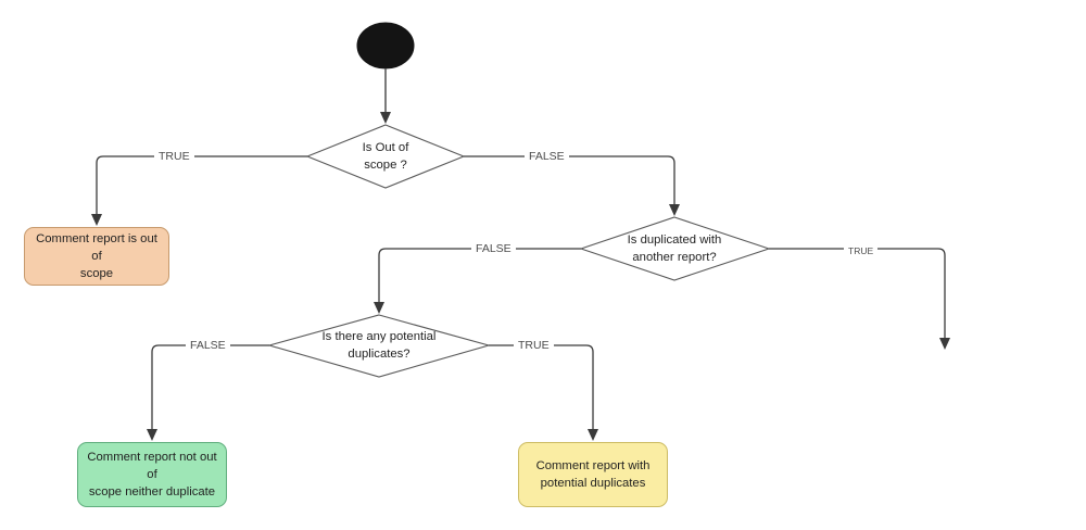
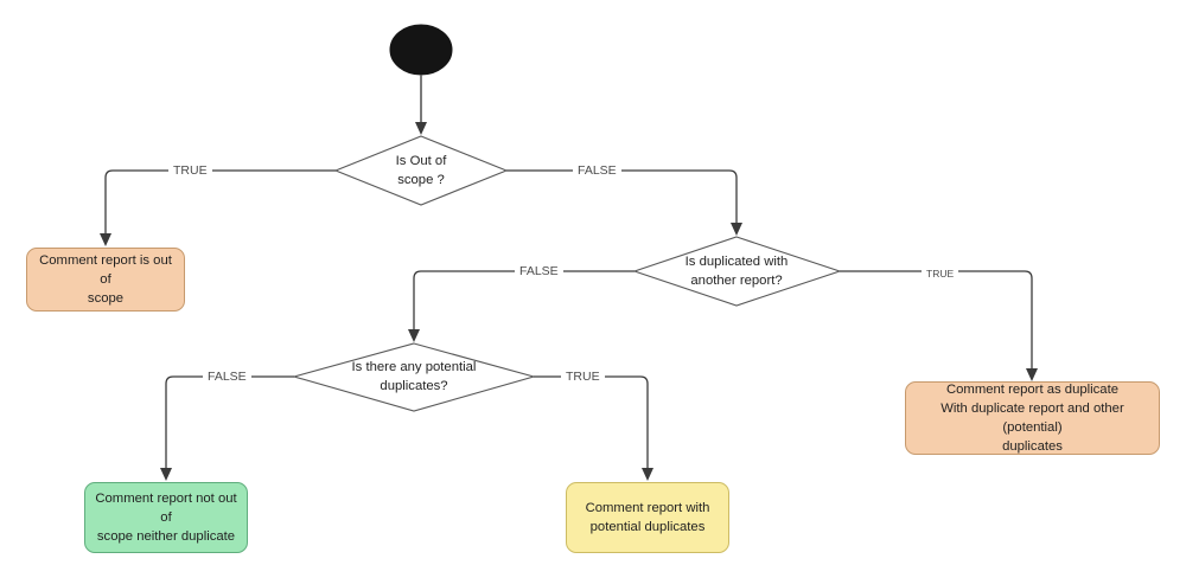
  Is Out of
  scope ?
  Is duplicated with
  another report?
  Is there any potential
  duplicates?
  TRUE
  FALSE
  FALSE
  TRUE
  FALSE
  TRUE
  Comment report is out of
  scope
+ Comment report as duplicate
+ With duplicate report and other (potential)
+ duplicates
  Comment report not out of
  scope neither duplicate
  Comment report with
  potential duplicates
